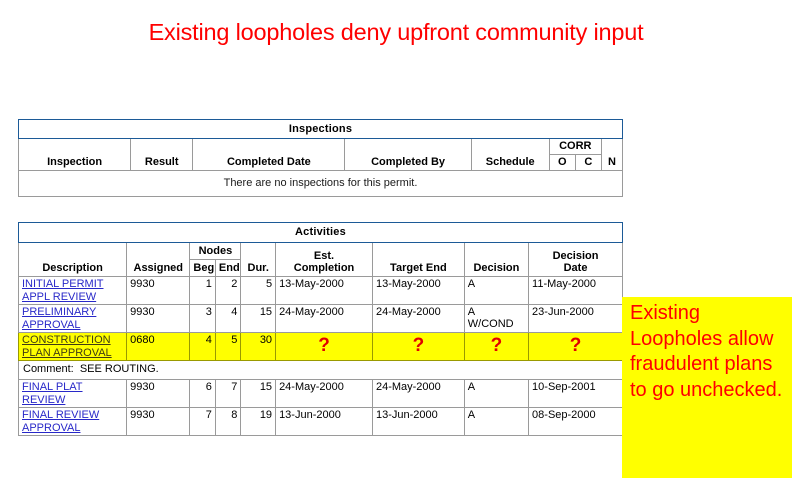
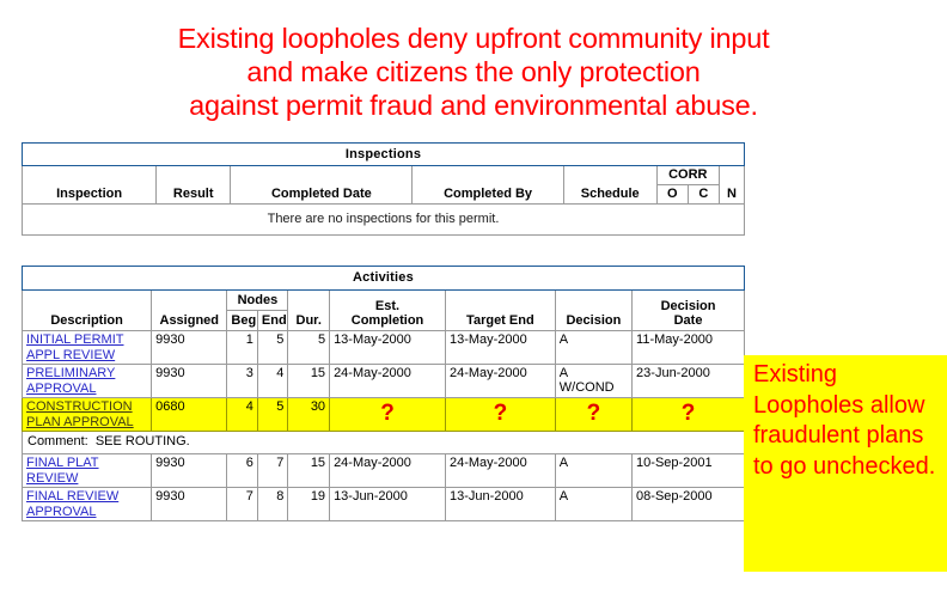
  Existing loopholes deny upfront community input
+ and make citizens the only protection
+ against permit fraud and environmental abuse.
  Inspections
  Inspection	Result	Completed Date	Completed By	Schedule	CORR	N
  O	C
  There are no inspections for this permit.
  Activities
  Description	Assigned	Nodes	Dur.	Est. Completion	Target End	Decision	Decision Date
  Beg	End
- INITIAL PERMIT APPL REVIEW	9930	1	2	5	13-May-2000	13-May-2000	A	11-May-2000
+ INITIAL PERMIT APPL REVIEW	9930	1	5	5	13-May-2000	13-May-2000	A	11-May-2000
  PRELIMINARY APPROVAL	9930	3	4	15	24-May-2000	24-May-2000	A W/COND	23-Jun-2000
  CONSTRUCTION PLAN APPROVAL	0680	4	5	30	?	?	?	?
  Comment: SEE ROUTING.
  FINAL PLAT REVIEW	9930	6	7	15	24-May-2000	24-May-2000	A	10-Sep-2001
  FINAL REVIEW APPROVAL	9930	7	8	19	13-Jun-2000	13-Jun-2000	A	08-Sep-2000
  Existing Loopholes allow fraudulent plans to go unchecked.
